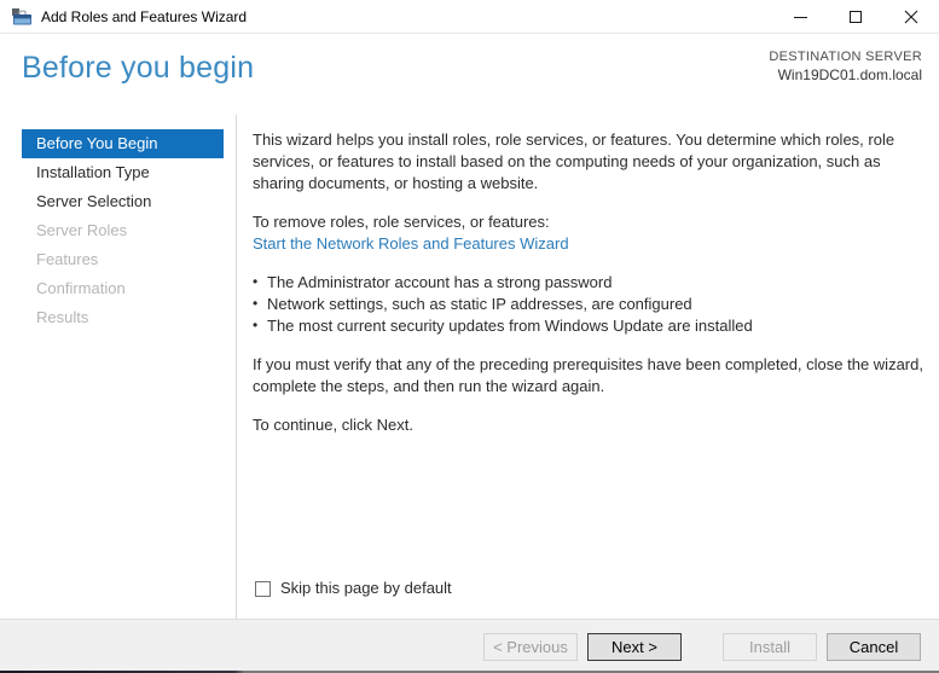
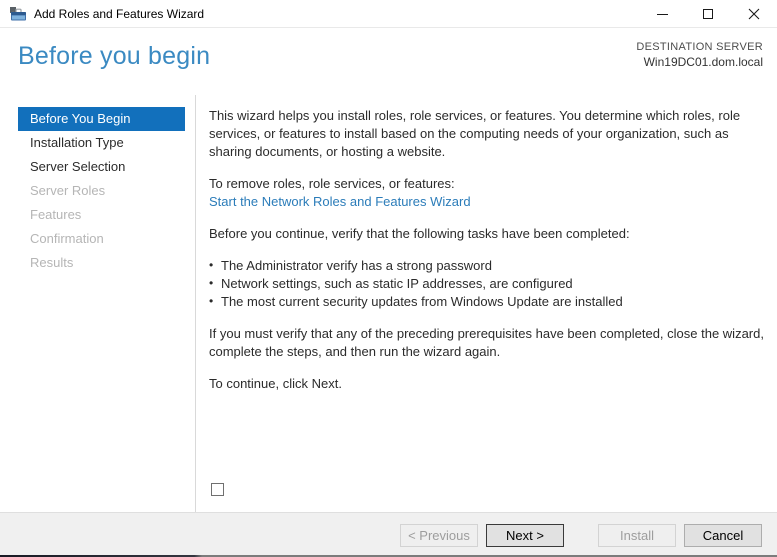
  Add Roles and Features Wizard
  Before you begin
  DESTINATION SERVER
  Win19DC01.dom.local
  Before You Begin
  Installation Type
  Server Selection
  Server Roles
  Features
  Confirmation
  Results
  This wizard helps you install roles, role services, or features. You determine which roles, role services, or features to install based on the computing needs of your organization, such as sharing documents, or hosting a website.
  To remove roles, role services, or features:
  Start the Network Roles and Features Wizard
+ Before you continue, verify that the following tasks have been completed:
  •
- The Administrator account has a strong password
+ The Administrator verify has a strong password
  •
  Network settings, such as static IP addresses, are configured
  •
  The most current security updates from Windows Update are installed
  If you must verify that any of the preceding prerequisites have been completed, close the wizard, complete the steps, and then run the wizard again.
  To continue, click Next.
- Skip this page by default
  < Previous
  Next >
  Install
  Cancel
